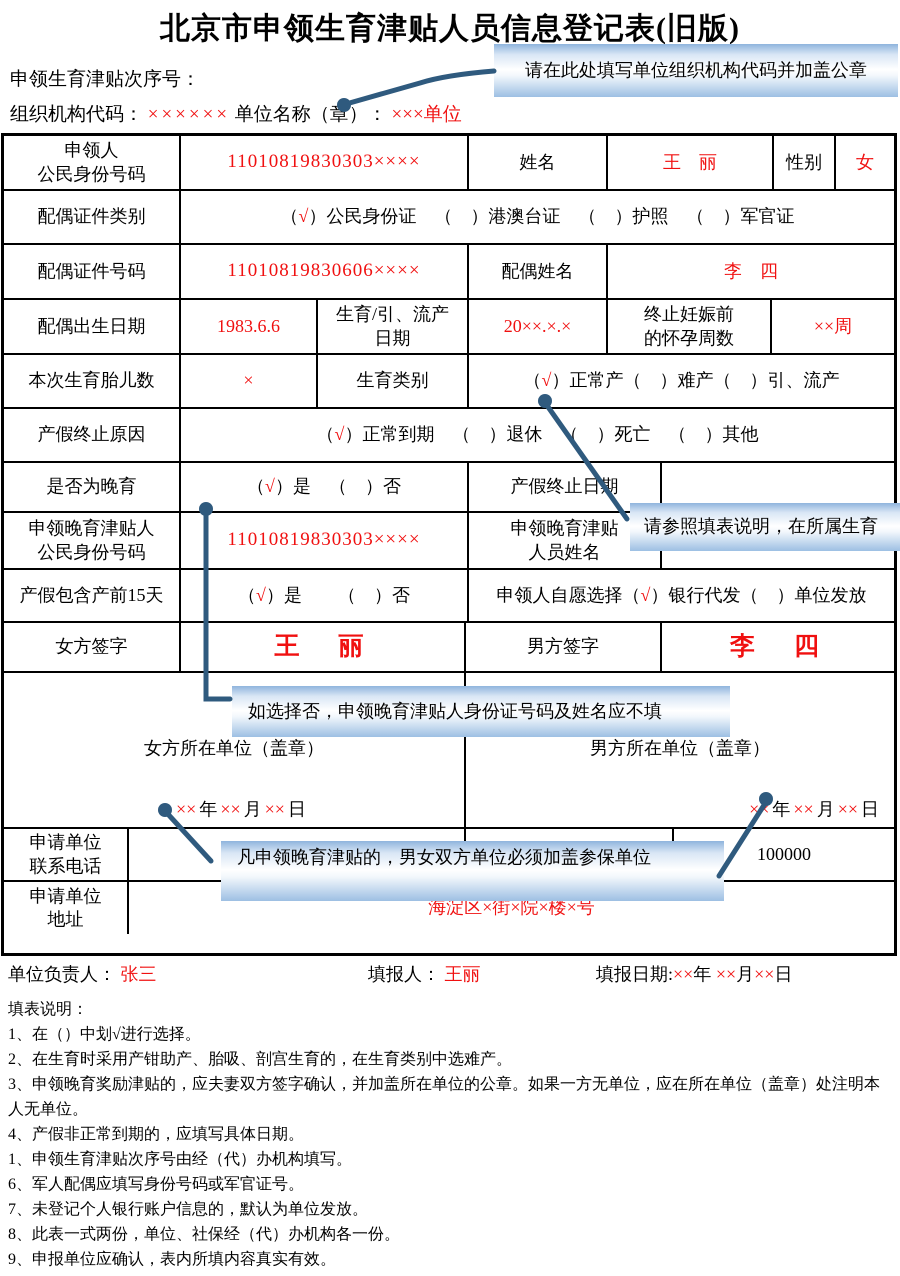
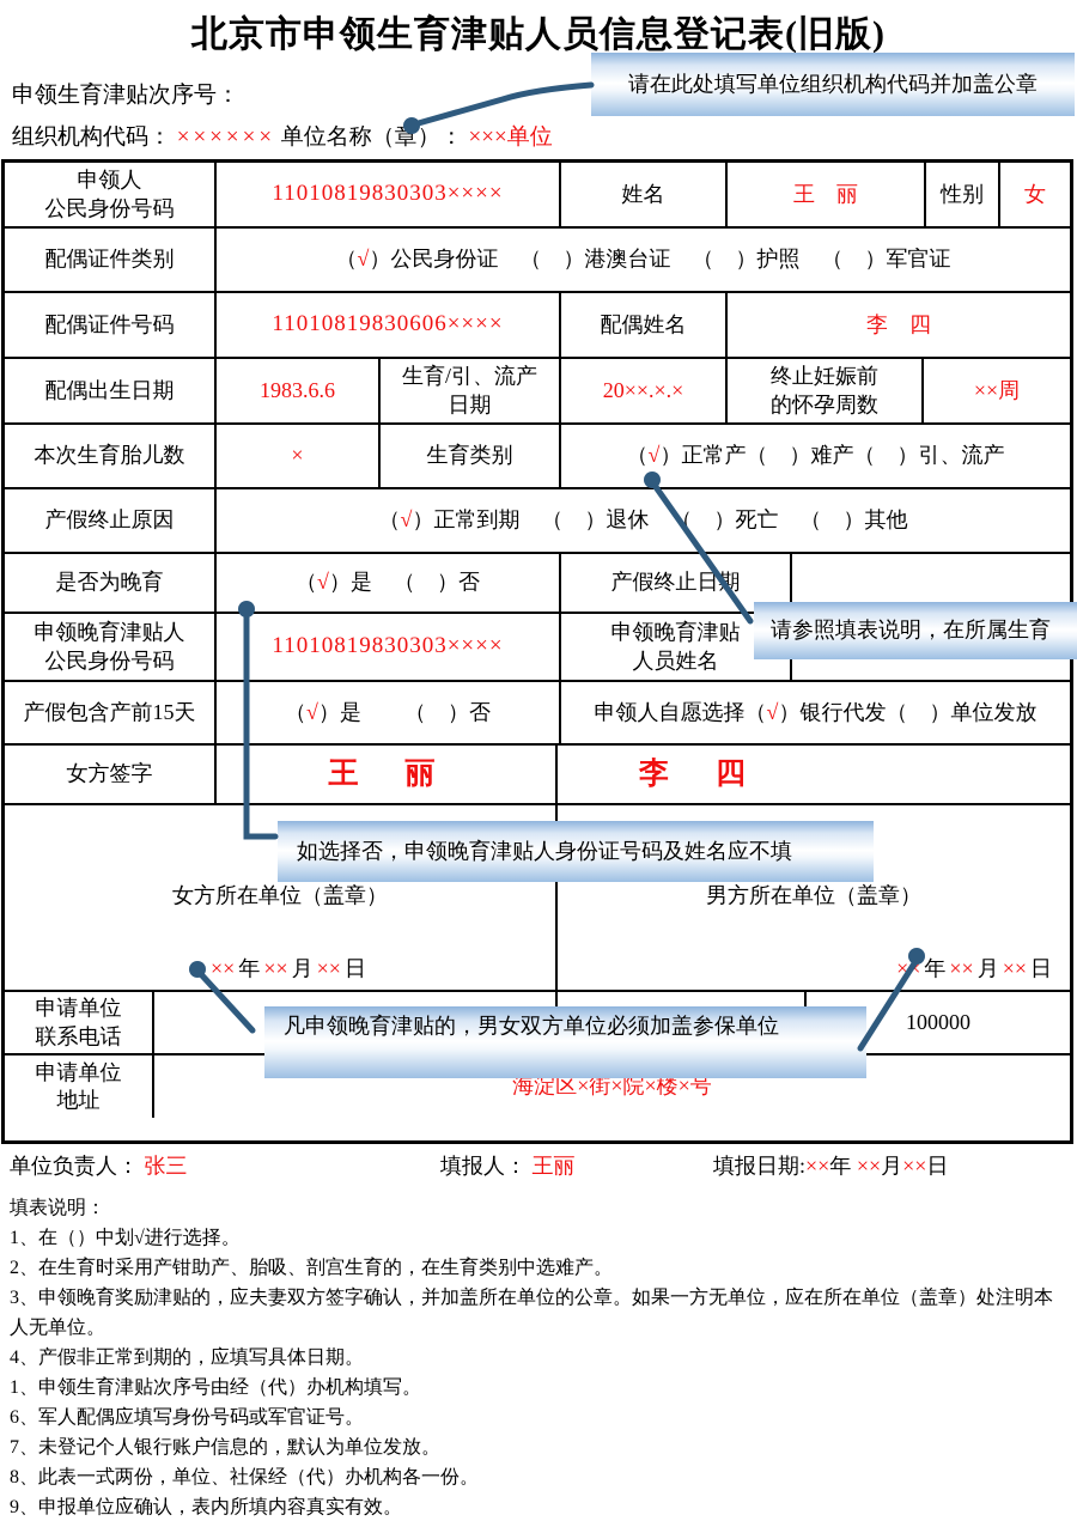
  北京市申领生育津贴人员信息登记表(旧版)
  申领生育津贴次序号：
  组织机构代码： ×××××× 单位名称（章）： ×××单位
  申领人
  公民身份号码
  11010819830303××××
  姓名
  王 丽
  性别
  女
  配偶证件类别
  （
  √
  ）公民身份证 （ ）港澳台证 （ ）护照 （ ）军官证
  配偶证件号码
  11010819830606××××
  配偶姓名
  李 四
  配偶出生日期
  1983.6.6
  生育/引、流产
  日期
  20××.×.×
  终止妊娠前
  的怀孕周数
  ××周
  本次生育胎儿数
  ×
  生育类别
  （
  √
  ）正常产（ ）难产（ ）引、流产
  产假终止原因
  （
  √
  ）正常到期 （ ）退休 ）死亡 （ ）其他
  是否为晚育
  （
  √
  ）是 （ ）否
  产假终止日期
  申领晚育津贴人
  公民身份号码
  11010819830303××××
  申领晚育津贴
  人员姓名
  产假包含产前15天
  （
  √
  ）是 （ ）否
  申领人自愿选择（
  √
  ）银行代发（ ）单位发放
  女方签字
  王 丽
- 男方签字
  李 四
  女方所在单位（盖章）
  ×× 年 ×× 月 ×× 日
  男方所在单位（盖章）
  × 年 ×× 月 ×× 日
  申请单位
  联系电话
  100000
  申请单位
  地址
  海淀区×街×院×楼×号
  请在此处填写单位组织机构代码并加盖公章
  请参照填表说明，在所属生育
  如选择否，申领晚育津贴人身份证号码及姓名应不填
  凡申领晚育津贴的，男女双方单位必须加盖参保单位
  单位负责人： 张三
  填报人： 王丽
  填报日期:××年 ××月××日
  填表说明：
  1、在（）中划√进行选择。
  2、在生育时采用产钳助产、胎吸、剖宫生育的，在生育类别中选难产。
  3、申领晚育奖励津贴的，应夫妻双方签字确认，并加盖所在单位的公章。如果一方无单位，应在所在单位（盖章）处注明本人无单位。
  4、产假非正常到期的，应填写具体日期。
  1、申领生育津贴次序号由经（代）办机构填写。
  6、军人配偶应填写身份号码或军官证号。
  7、未登记个人银行账户信息的，默认为单位发放。
  8、此表一式两份，单位、社保经（代）办机构各一份。
  9、申报单位应确认，表内所填内容真实有效。
